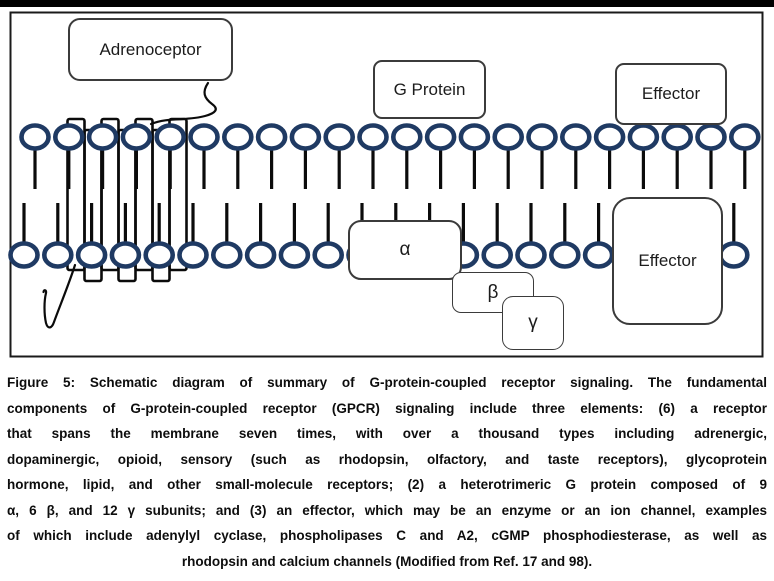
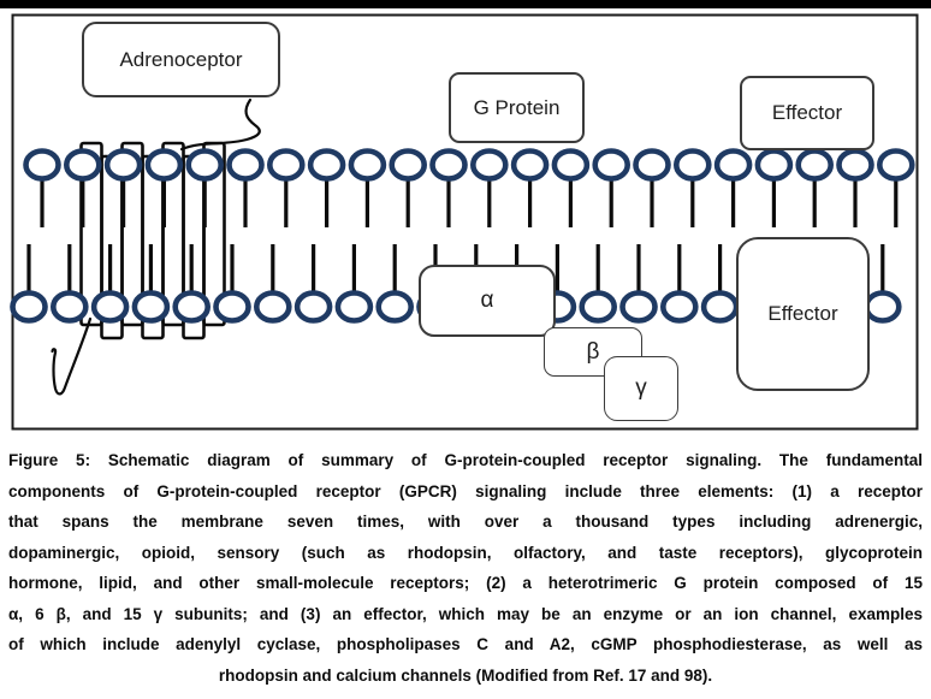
  Adrenoceptor
  G Protein
  Effector
  α
  β
  γ
  Effector
  Figure 5: Schematic diagram of summary of G-protein-coupled receptor signaling. The fundamental
- components of G-protein-coupled receptor (GPCR) signaling include three elements: (6) a receptor
+ components of G-protein-coupled receptor (GPCR) signaling include three elements: (1) a receptor
  that spans the membrane seven times, with over a thousand types including adrenergic,
  dopaminergic, opioid, sensory (such as rhodopsin, olfactory, and taste receptors), glycoprotein
- hormone, lipid, and other small-molecule receptors; (2) a heterotrimeric G protein composed of 9
+ hormone, lipid, and other small-molecule receptors; (2) a heterotrimeric G protein composed of 15
- α, 6 β, and 12 γ subunits; and (3) an effector, which may be an enzyme or an ion channel, examples
+ α, 6 β, and 15 γ subunits; and (3) an effector, which may be an enzyme or an ion channel, examples
  of which include adenylyl cyclase, phospholipases C and A2, cGMP phosphodiesterase, as well as
  rhodopsin and calcium channels (Modified from Ref. 17 and 98).
